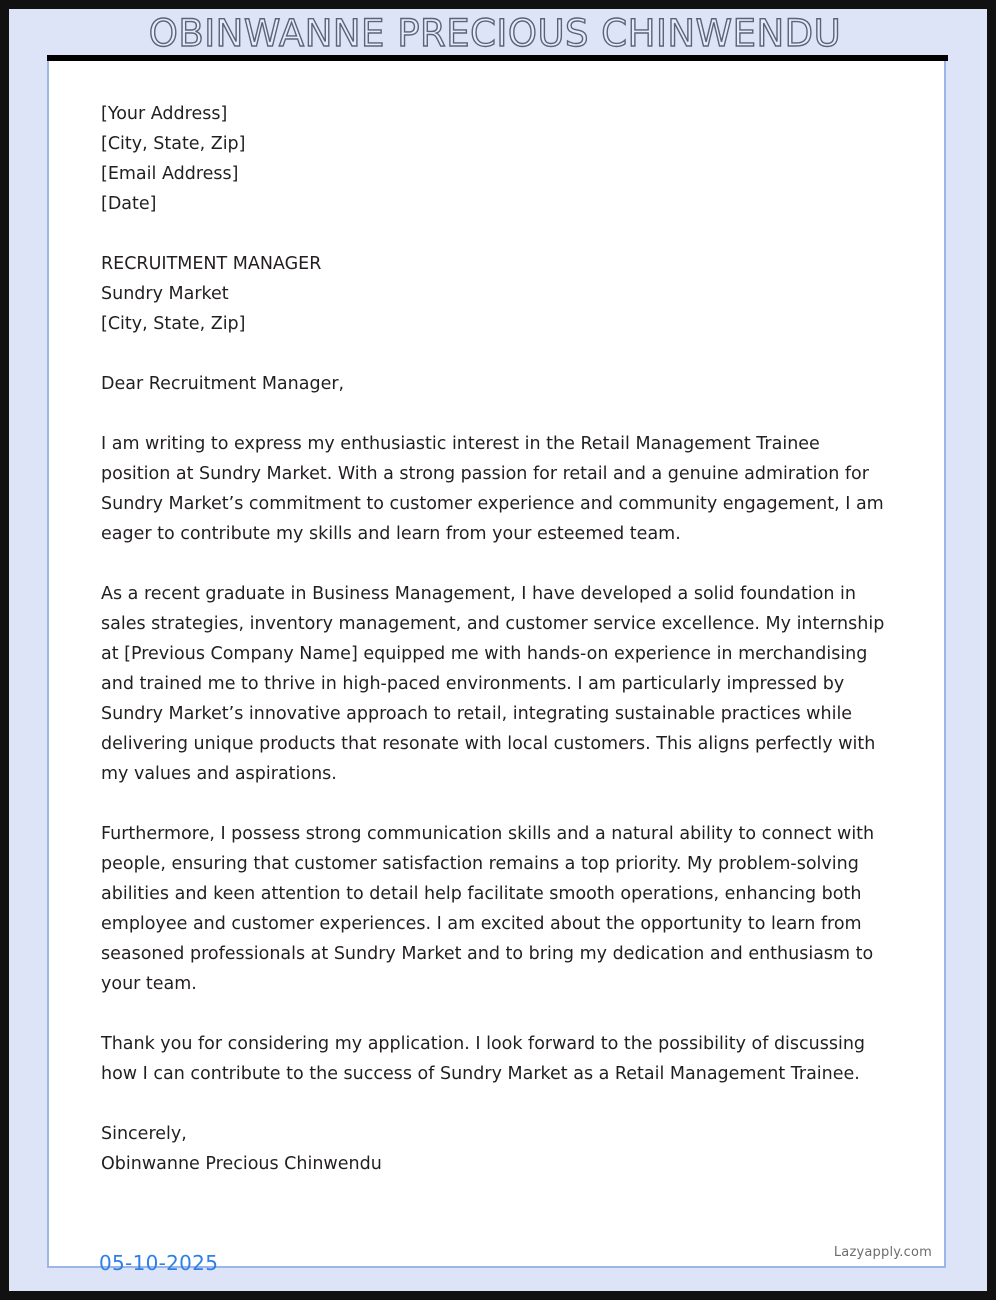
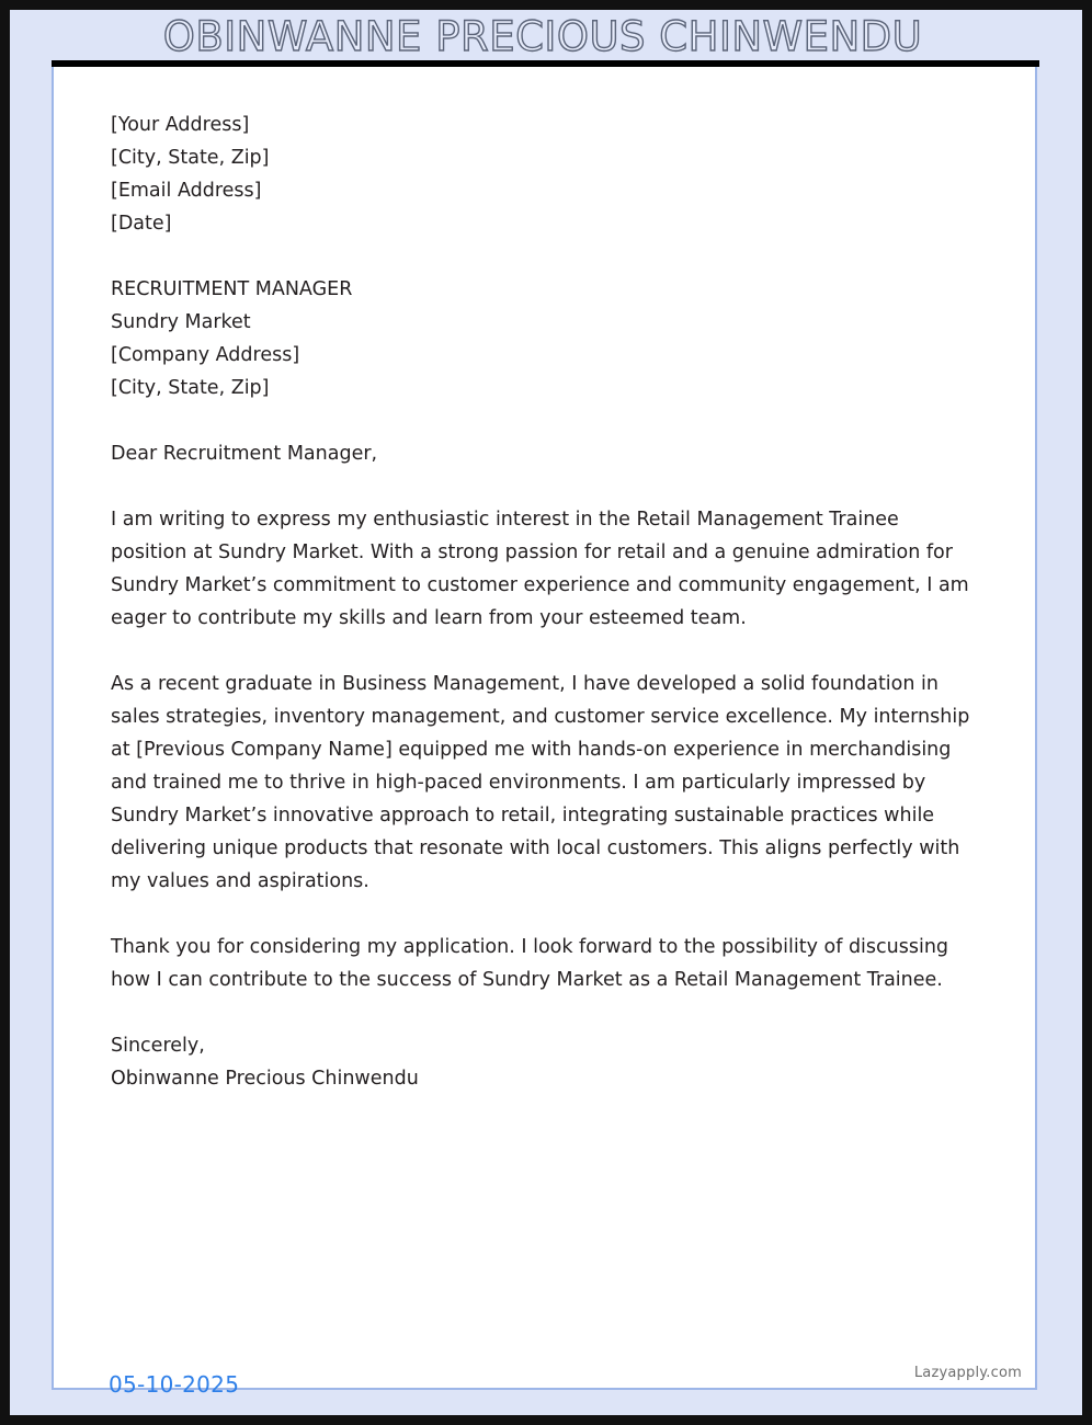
  OBINWANNE PRECIOUS CHINWENDU
  [Your Address]
  [City, State, Zip]
  [Email Address]
  [Date]
  RECRUITMENT MANAGER
  Sundry Market
+ [Company Address]
  [City, State, Zip]
  Dear Recruitment Manager,
  I am writing to express my enthusiastic interest in the Retail Management Trainee position at Sundry Market. With a strong passion for retail and a genuine admiration for Sundry Market’s commitment to customer experience and community engagement, I am eager to contribute my skills and learn from your esteemed team.
  As a recent graduate in Business Management, I have developed a solid foundation in sales strategies, inventory management, and customer service excellence. My internship at [Previous Company Name] equipped me with hands-on experience in merchandising and trained me to thrive in high-paced environments. I am particularly impressed by Sundry Market’s innovative approach to retail, integrating sustainable practices while delivering unique products that resonate with local customers. This aligns perfectly with my values and aspirations.
- Furthermore, I possess strong communication skills and a natural ability to connect with people, ensuring that customer satisfaction remains a top priority. My problem-solving abilities and keen attention to detail help facilitate smooth operations, enhancing both employee and customer experiences. I am excited about the opportunity to learn from seasoned professionals at Sundry Market and to bring my dedication and enthusiasm to your team.
  Thank you for considering my application. I look forward to the possibility of discussing how I can contribute to the success of Sundry Market as a Retail Management Trainee.
  Sincerely,
  Obinwanne Precious Chinwendu
  Lazyapply.com
  05-10-2025
